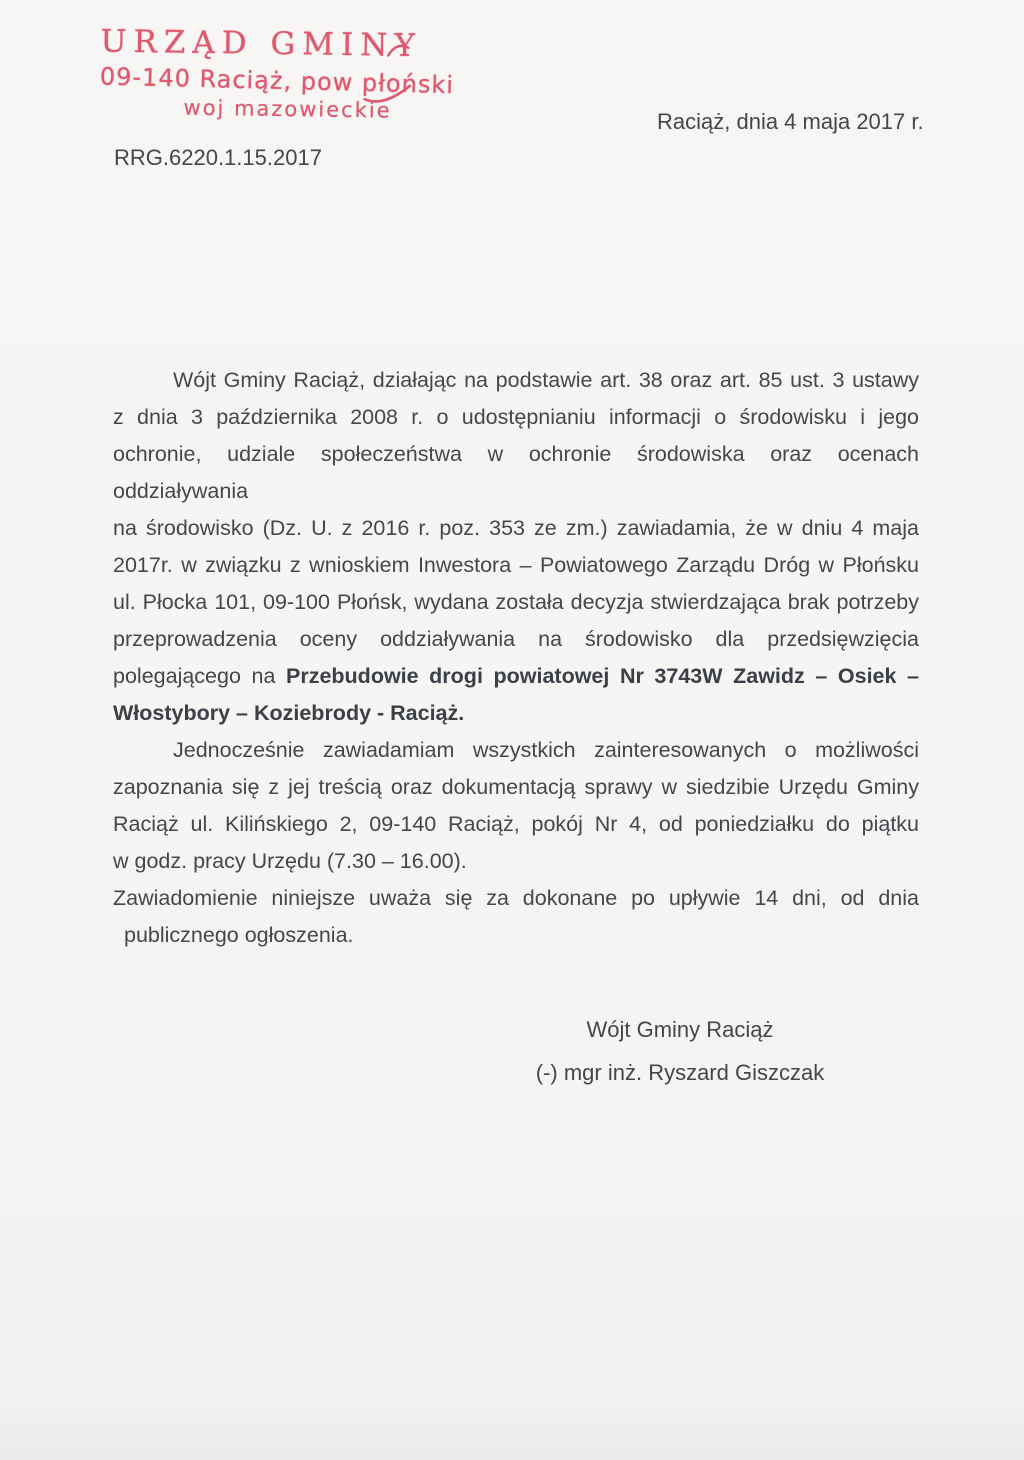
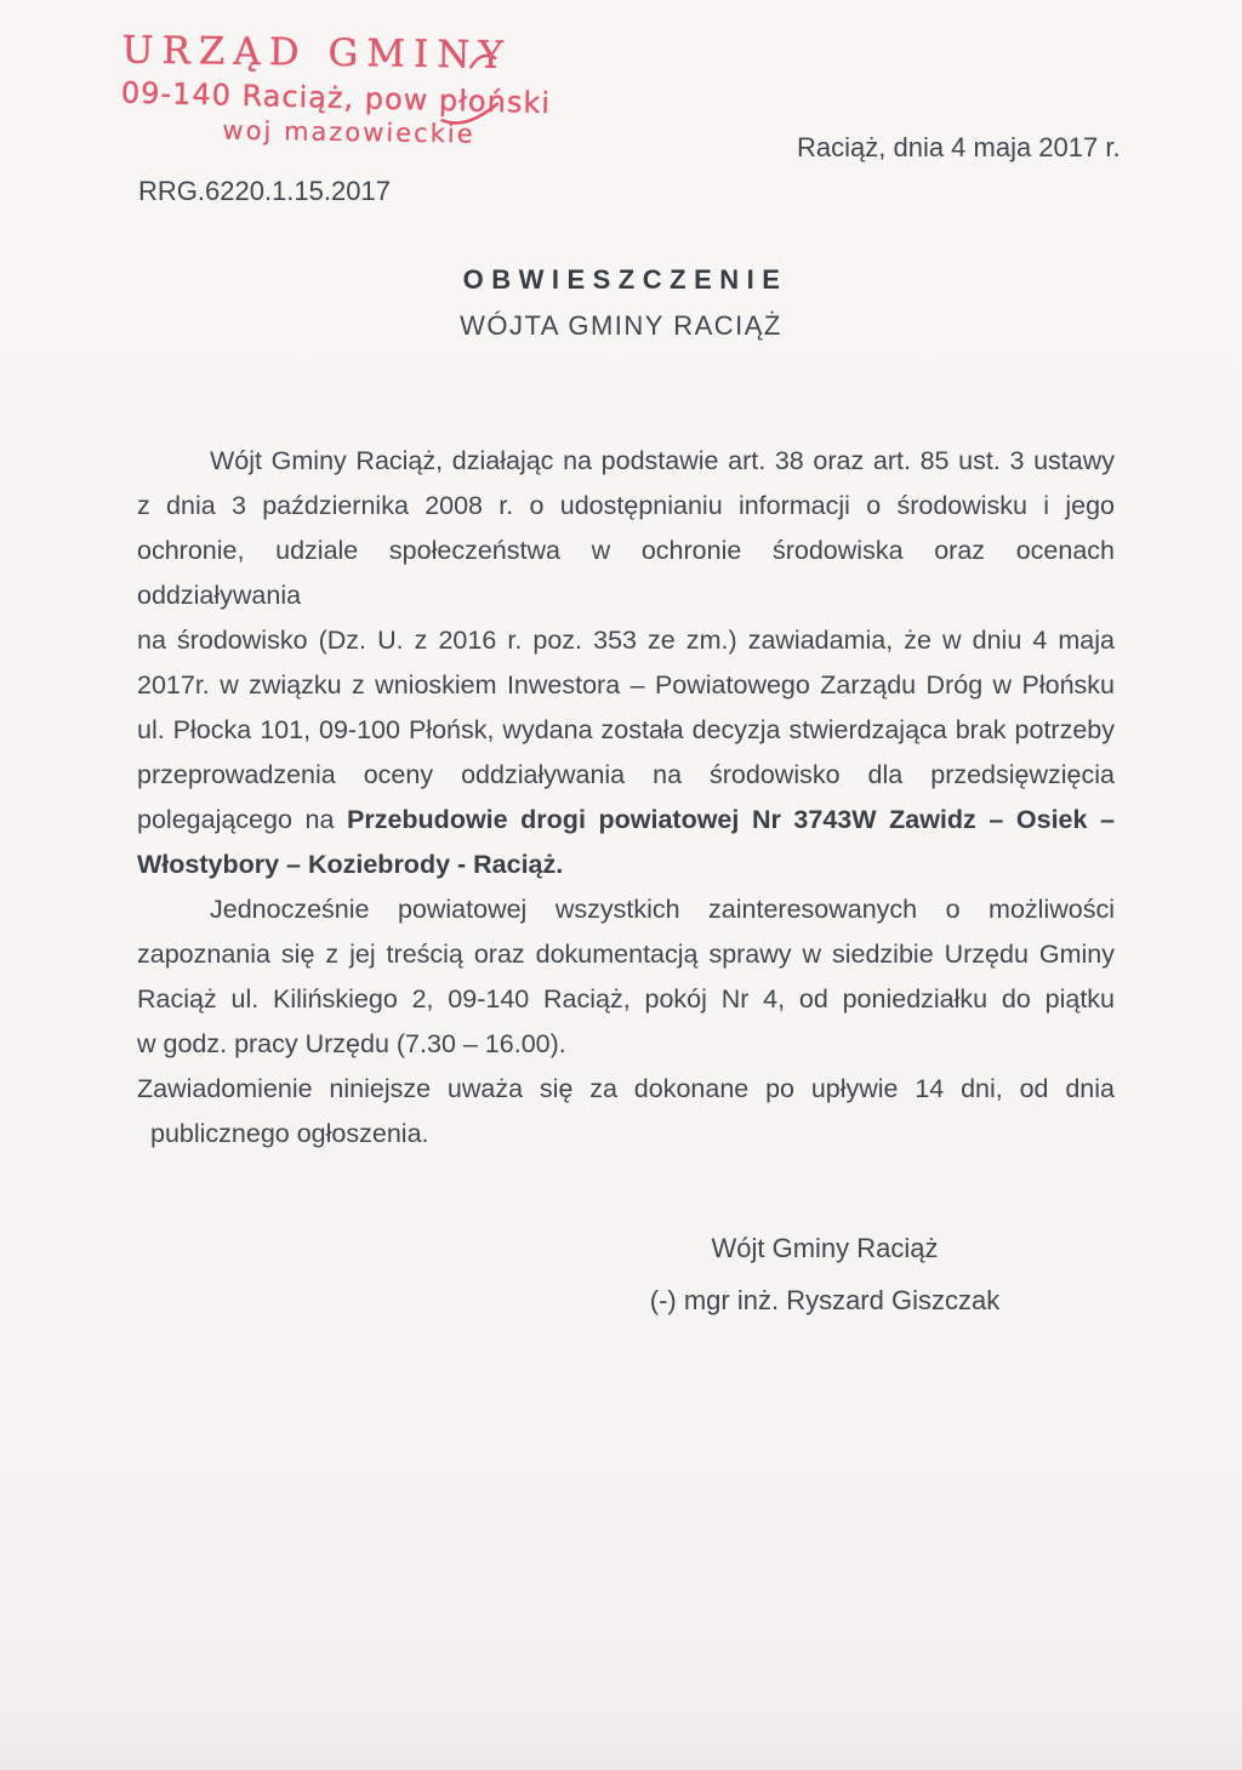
  URZĄD GMINY
  09-140 Raciąż, pow płoński
  woj mazowieckie
  Raciąż, dnia 4 maja 2017 r.
  RRG.6220.1.15.2017
+ OBWIESZCZENIE
+ WÓJTA GMINY RACIĄŻ
  Wójt Gminy Raciąż, działając na podstawie art. 38 oraz art. 85 ust. 3 ustawy
  z dnia 3 października 2008 r. o udostępnianiu informacji o środowisku i jego
  ochronie, udziale społeczeństwa w ochronie środowiska oraz ocenach oddziaływania
  na środowisko (Dz. U. z 2016 r. poz. 353 ze zm.) zawiadamia, że w dniu 4 maja
  2017r. w związku z wnioskiem Inwestora – Powiatowego Zarządu Dróg w Płońsku
  ul. Płocka 101, 09-100 Płońsk, wydana została decyzja stwierdzająca brak potrzeby
  przeprowadzenia oceny oddziaływania na środowisko dla przedsięwzięcia
  polegającego na Przebudowie drogi powiatowej Nr 3743W Zawidz – Osiek –
  Włostybory – Koziebrody - Raciąż.
- Jednocześnie zawiadamiam wszystkich zainteresowanych o możliwości
+ Jednocześnie powiatowej wszystkich zainteresowanych o możliwości
  zapoznania się z jej treścią oraz dokumentacją sprawy w siedzibie Urzędu Gminy
  Raciąż ul. Kilińskiego 2, 09-140 Raciąż, pokój Nr 4, od poniedziałku do piątku
  w godz. pracy Urzędu (7.30 – 16.00).
  Zawiadomienie niniejsze uważa się za dokonane po upływie 14 dni, od dnia
  publicznego ogłoszenia.
  Wójt Gminy Raciąż
  (-) mgr inż. Ryszard Giszczak
